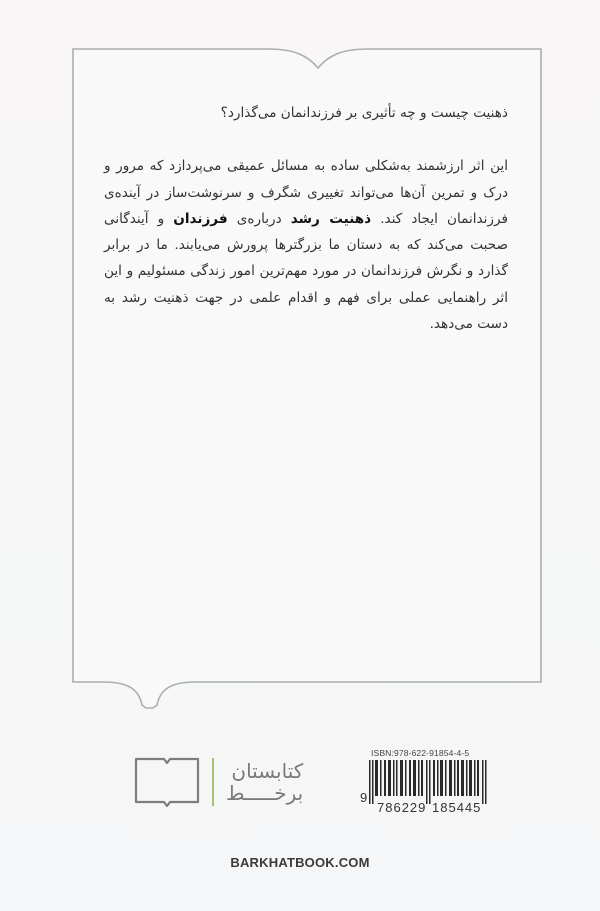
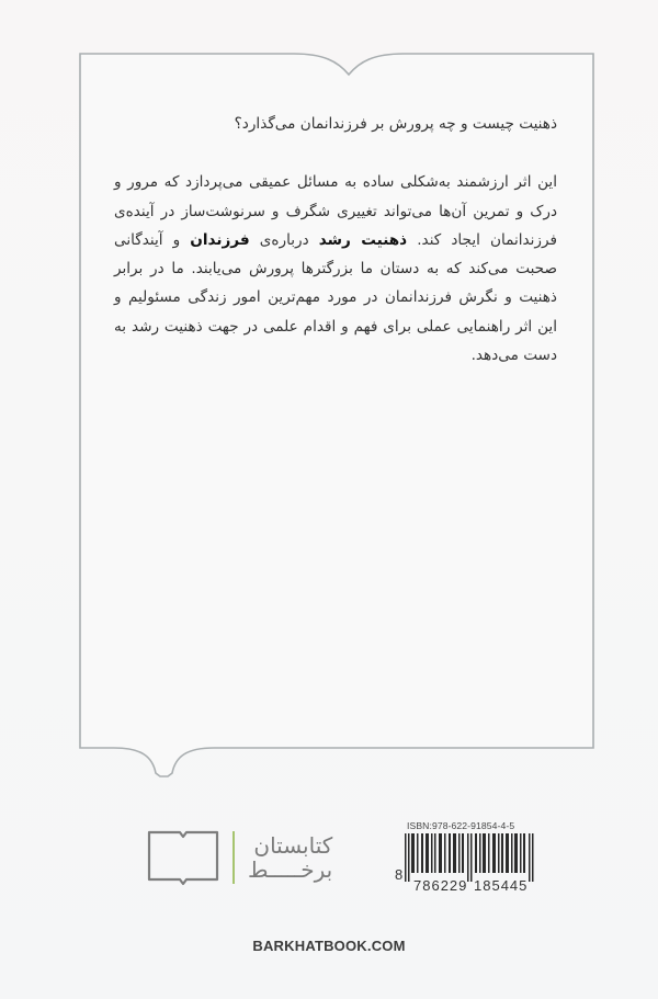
- ذهنیت چیست و چه تأثیری بر فرزندانمان می‌گذارد؟
+ ذهنیت چیست و چه پرورش بر فرزندانمان می‌گذارد؟
- این اثر ارزشمند به‌شکلی ساده به مسائل عمیقی می‌پردازد که مرور و درک و تمرین آن‌ها می‌تواند تغییری شگرف و سرنوشت‌ساز در آینده‌ی فرزندانمان ایجاد کند. ذهنیت رشد درباره‌ی فرزندان و آیندگانی صحبت می‌کند که به دستان ما بزرگترها پرورش می‌یابند. ما در برابر گذارد و نگرش فرزندانمان در مورد مهم‌ترین امور زندگی مسئولیم و این اثر راهنمایی عملی برای فهم و اقدام علمی در جهت ذهنیت رشد به دست می‌دهد.
+ این اثر ارزشمند به‌شکلی ساده به مسائل عمیقی می‌پردازد که مرور و درک و تمرین آن‌ها می‌تواند تغییری شگرف و سرنوشت‌ساز در آینده‌ی فرزندانمان ایجاد کند. ذهنیت رشد درباره‌ی فرزندان و آیندگانی صحبت می‌کند که به دستان ما بزرگترها پرورش می‌یابند. ما در برابر ذهنیت و نگرش فرزندانمان در مورد مهم‌ترین امور زندگی مسئولیم و این اثر راهنمایی عملی برای فهم و اقدام علمی در جهت ذهنیت رشد به دست می‌دهد.
  کتابستان
  برخـــــط
  ISBN:978-622-91854-4-5
- 9
+ 8
  786229
  185445
  BARKHATBOOK.COM
